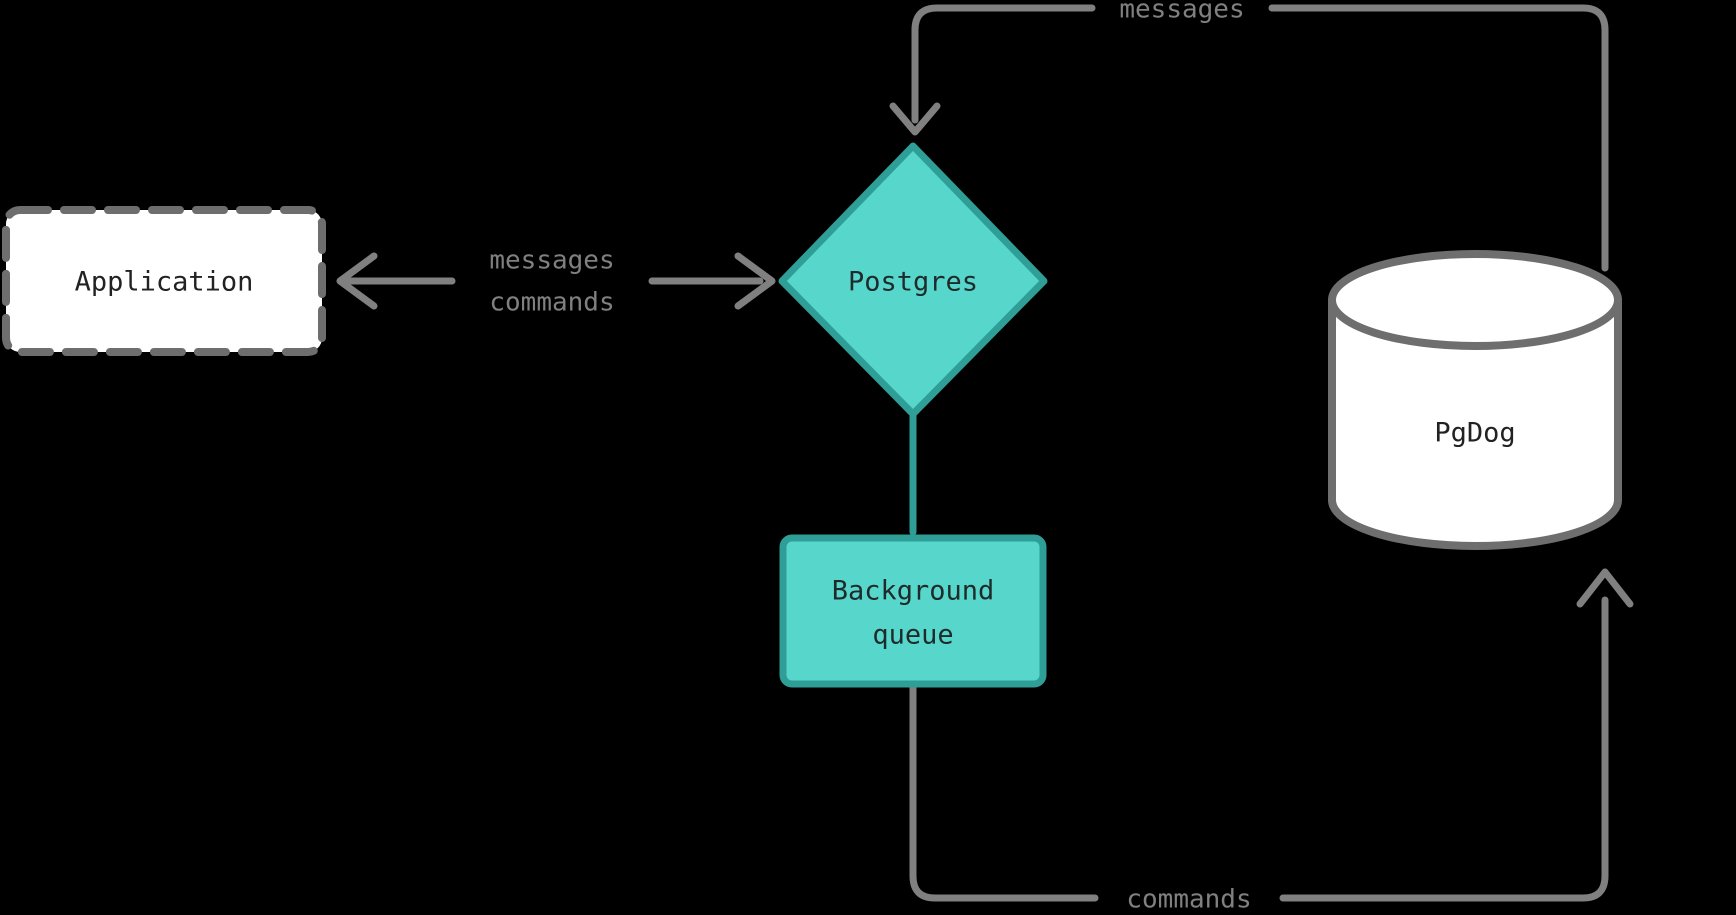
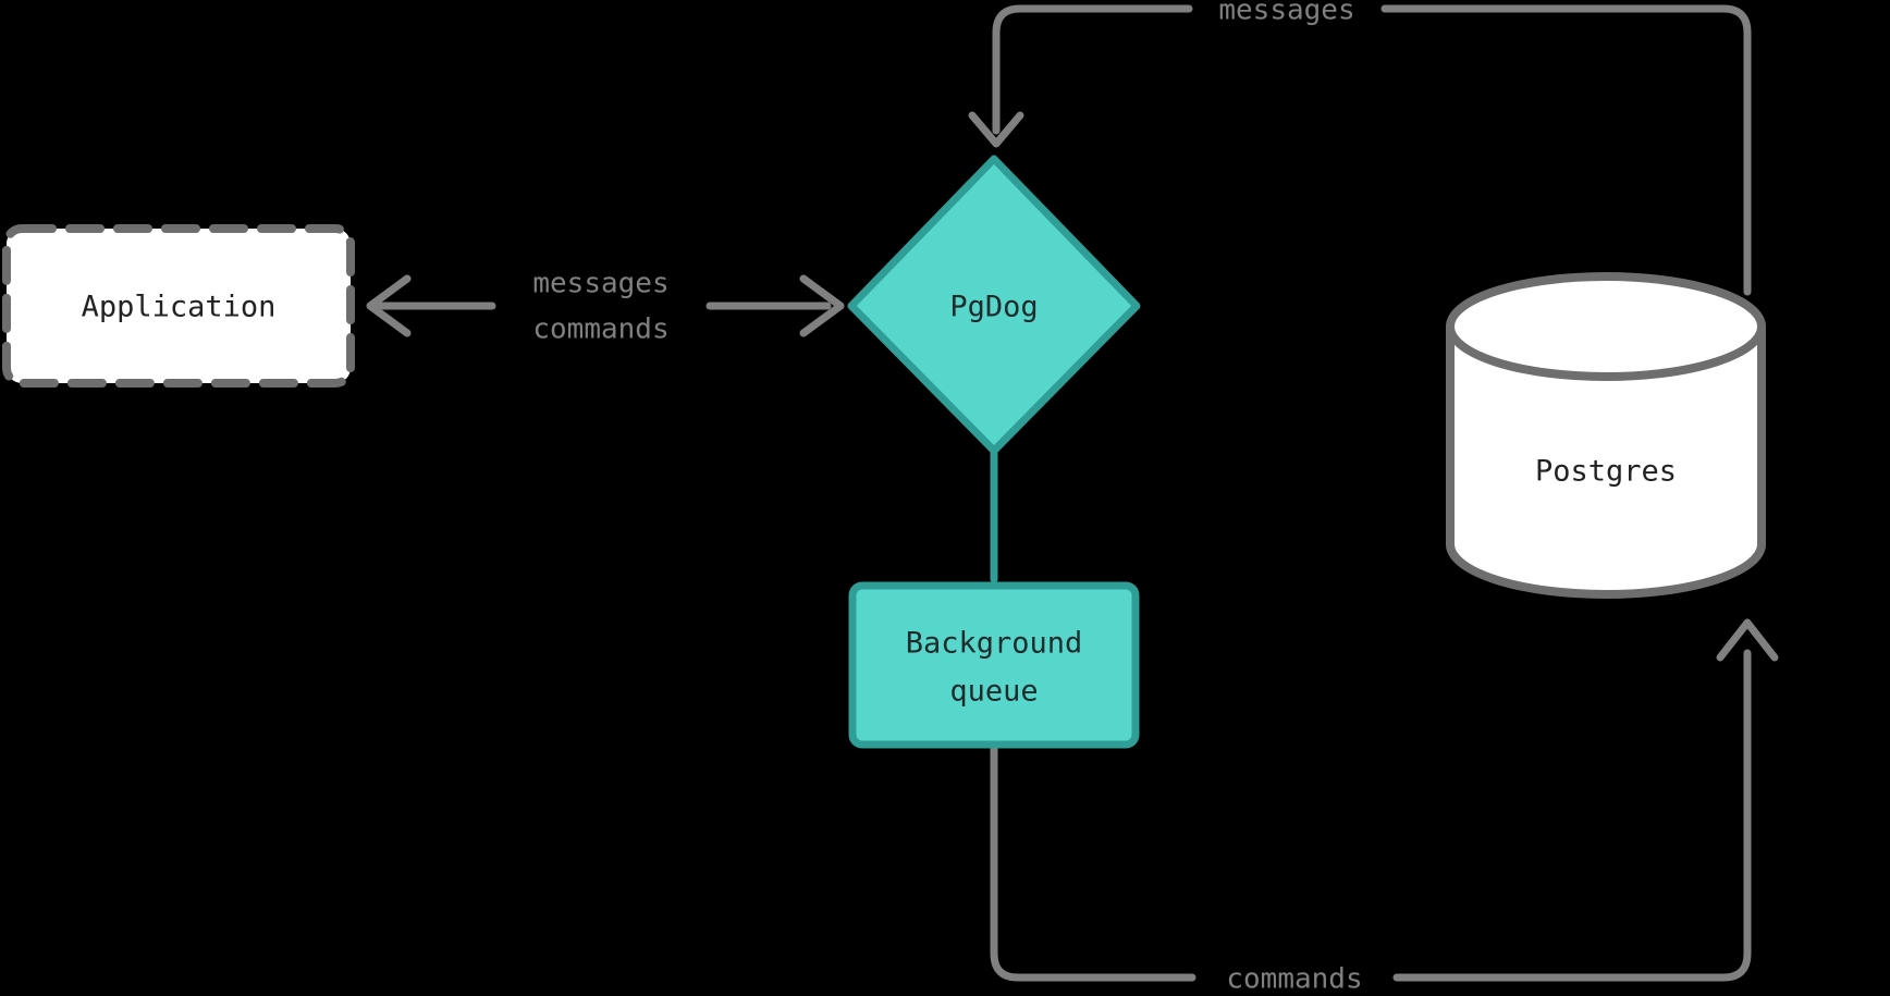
  messages
  messages
  commands
  commands
  Application
- Postgres
+ PgDog
  Background
  queue
- PgDog
+ Postgres
